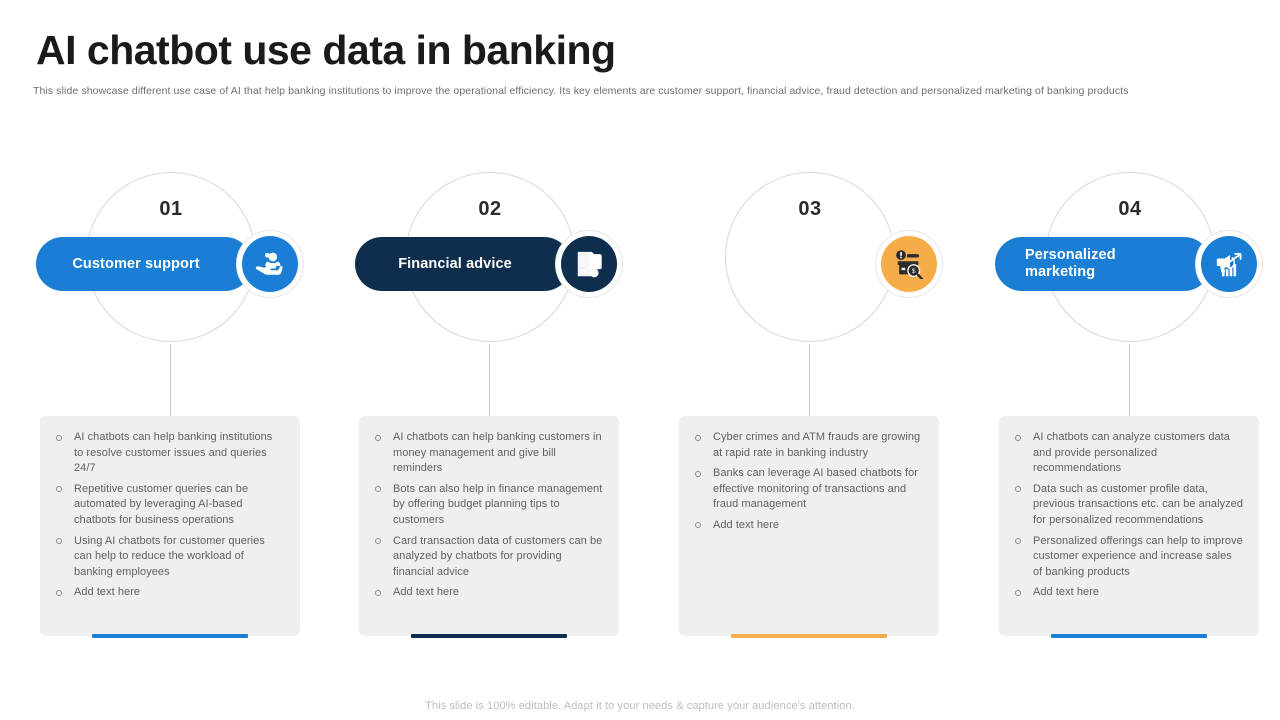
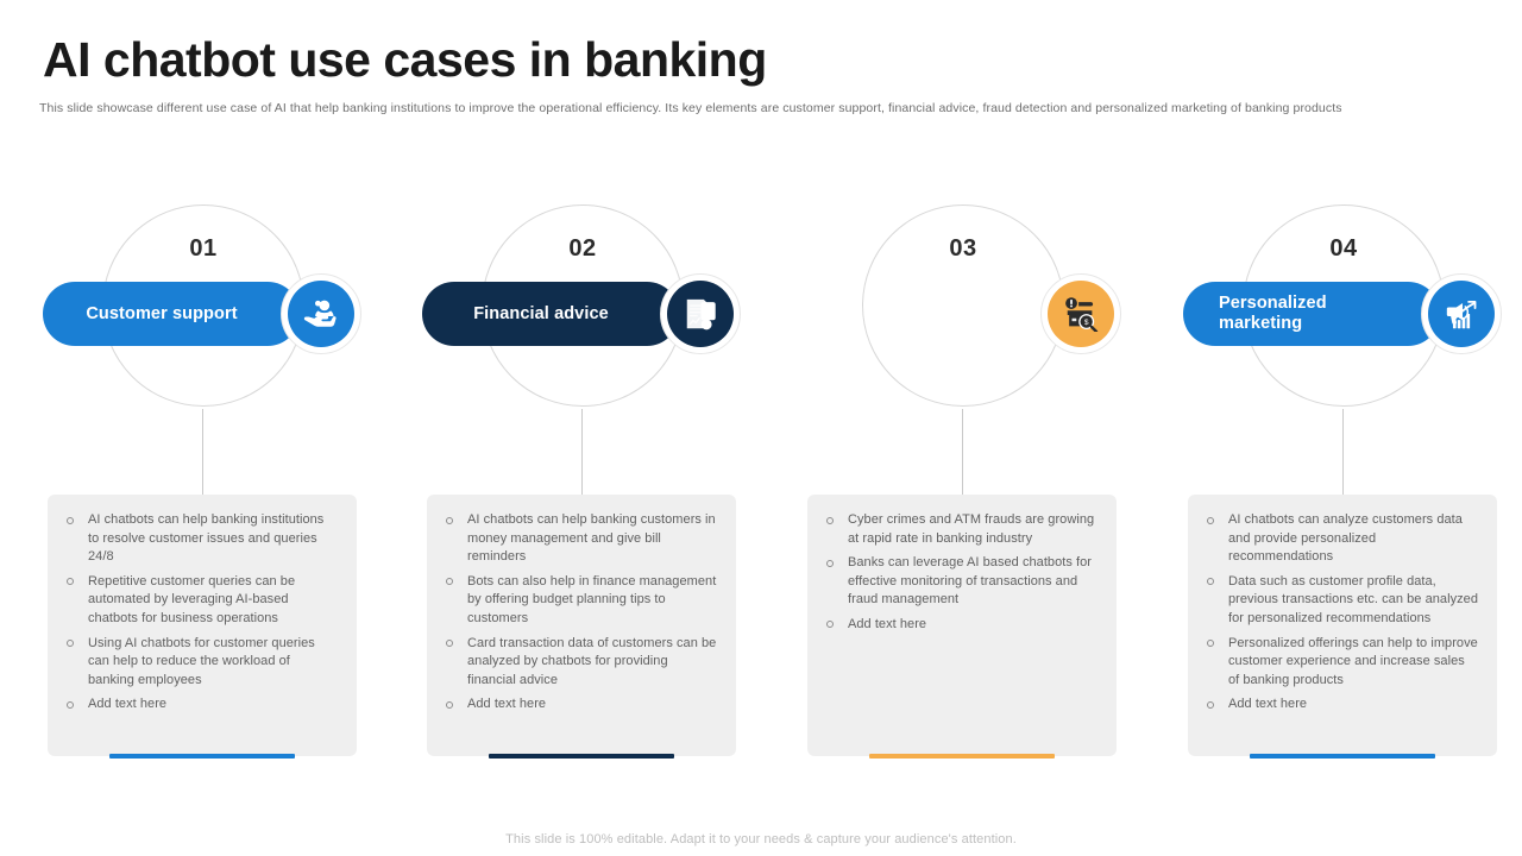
- AI chatbot use data in banking
+ AI chatbot use cases in banking
  This slide showcase different use case of AI that help banking institutions to improve the operational efficiency. Its key elements are customer support, financial advice, fraud detection and personalized marketing of banking products
  01
  Customer support
- AI chatbots can help banking institutions to resolve customer issues and queries 24/7
+ AI chatbots can help banking institutions to resolve customer issues and queries 24/8
  Repetitive customer queries can be automated by leveraging AI-based chatbots for business operations
  Using AI chatbots for customer queries can help to reduce the workload of banking employees
  Add text here
  02
  Financial advice
  AI chatbots can help banking customers in money management and give bill reminders
  Bots can also help in finance management by offering budget planning tips to customers
  Card transaction data of customers can be analyzed by chatbots for providing financial advice
  Add text here
  03
  Cyber crimes and ATM frauds are growing at rapid rate in banking industry
  Banks can leverage AI based chatbots for effective monitoring of transactions and fraud management
  Add text here
  04
  Personalized marketing
  AI chatbots can analyze customers data and provide personalized recommendations
  Data such as customer profile data, previous transactions etc. can be analyzed for personalized recommendations
  Personalized offerings can help to improve customer experience and increase sales of banking products
  Add text here
  This slide is 100% editable. Adapt it to your needs & capture your audience's attention.
